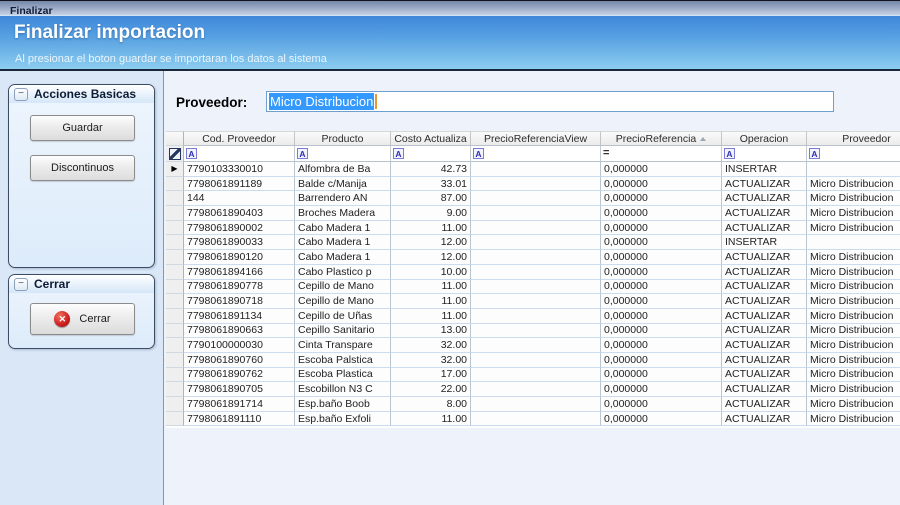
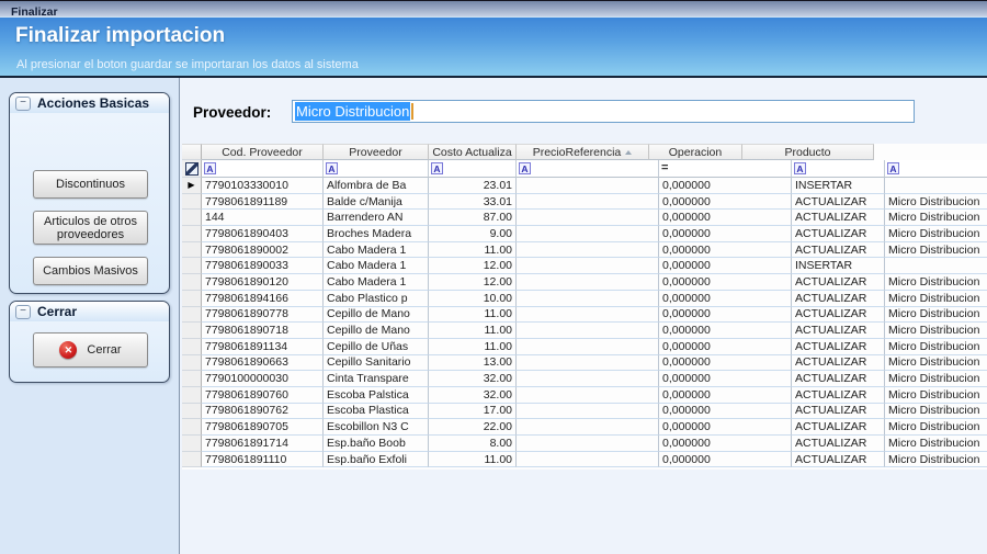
  Finalizar
  Finalizar importacion
  Al presionar el boton guardar se importaran los datos al sistema
  −
  Acciones Basicas
- Guardar
  Discontinuos
+ Articulos de otros proveedores
+ Cambios Masivos
  −
  Cerrar
  ✕
  Cerrar
  Proveedor:
  Micro Distribucion
  Cod. Proveedor
- Producto
+ Proveedor
  Costo Actualiza
- PrecioReferenciaView
  PrecioReferencia
  Operacion
- Proveedor
+ Producto
  A
  A
  A
  A
  =
  A
  A
  ▶
  7790103330010
  Alfombra de Ba
- 42.73
+ 23.01
  0,000000
  INSERTAR
  7798061891189
  Balde c/Manija
  33.01
  0,000000
  ACTUALIZAR
  Micro Distribucion
  144
  Barrendero AN
  87.00
  0,000000
  ACTUALIZAR
  Micro Distribucion
  7798061890403
  Broches Madera
  9.00
  0,000000
  ACTUALIZAR
  Micro Distribucion
  7798061890002
  Cabo Madera 1
  11.00
  0,000000
  ACTUALIZAR
  Micro Distribucion
  7798061890033
  Cabo Madera 1
  12.00
  0,000000
  INSERTAR
  7798061890120
  Cabo Madera 1
  12.00
  0,000000
  ACTUALIZAR
  Micro Distribucion
  7798061894166
  Cabo Plastico p
  10.00
  0,000000
  ACTUALIZAR
  Micro Distribucion
  7798061890778
  Cepillo de Mano
  11.00
  0,000000
  ACTUALIZAR
  Micro Distribucion
  7798061890718
  Cepillo de Mano
  11.00
  0,000000
  ACTUALIZAR
  Micro Distribucion
  7798061891134
  Cepillo de Uñas
  11.00
  0,000000
  ACTUALIZAR
  Micro Distribucion
  7798061890663
  Cepillo Sanitario
  13.00
  0,000000
  ACTUALIZAR
  Micro Distribucion
  7790100000030
  Cinta Transpare
  32.00
  0,000000
  ACTUALIZAR
  Micro Distribucion
  7798061890760
  Escoba Palstica
  32.00
  0,000000
  ACTUALIZAR
  Micro Distribucion
  7798061890762
  Escoba Plastica
  17.00
  0,000000
  ACTUALIZAR
  Micro Distribucion
  7798061890705
  Escobillon N3 C
  22.00
  0,000000
  ACTUALIZAR
  Micro Distribucion
  7798061891714
  Esp.baño Boob
  8.00
  0,000000
  ACTUALIZAR
  Micro Distribucion
  7798061891110
  Esp.baño Exfoli
  11.00
  0,000000
  ACTUALIZAR
  Micro Distribucion
